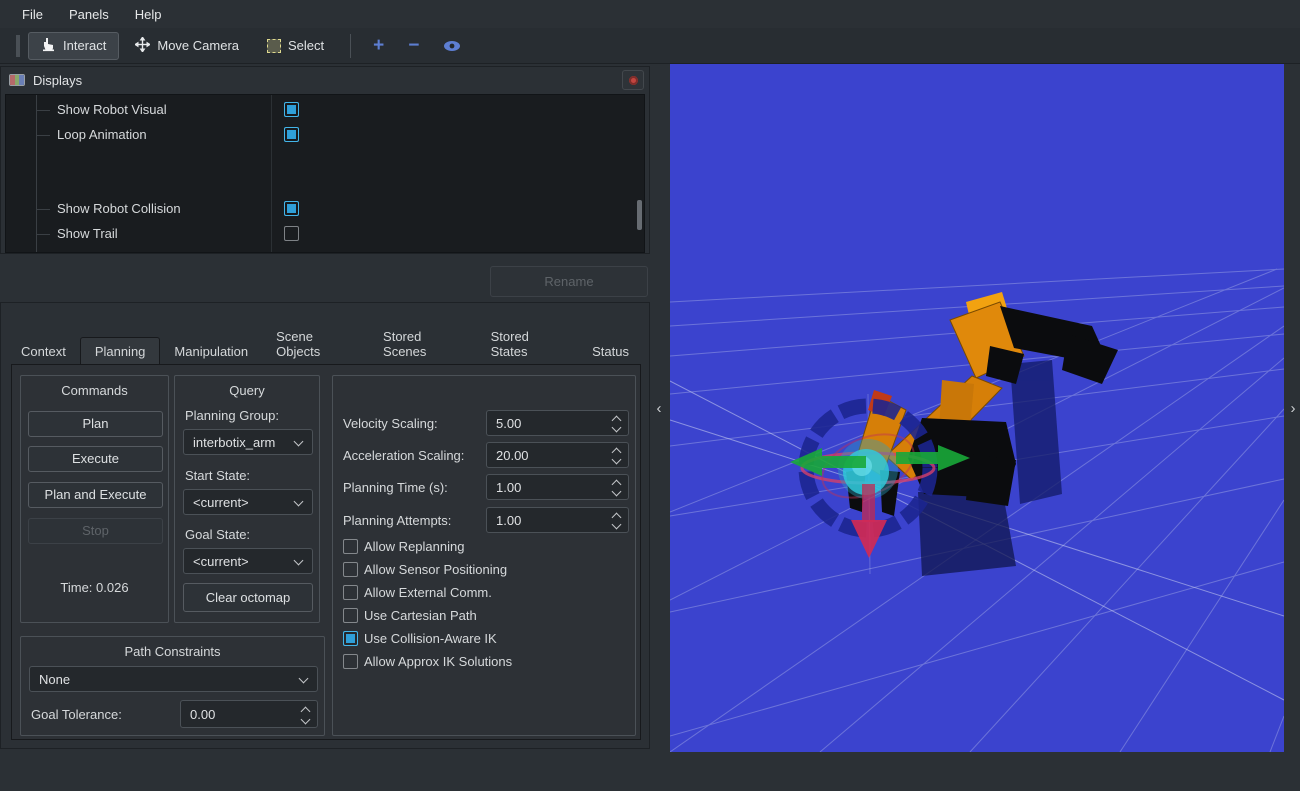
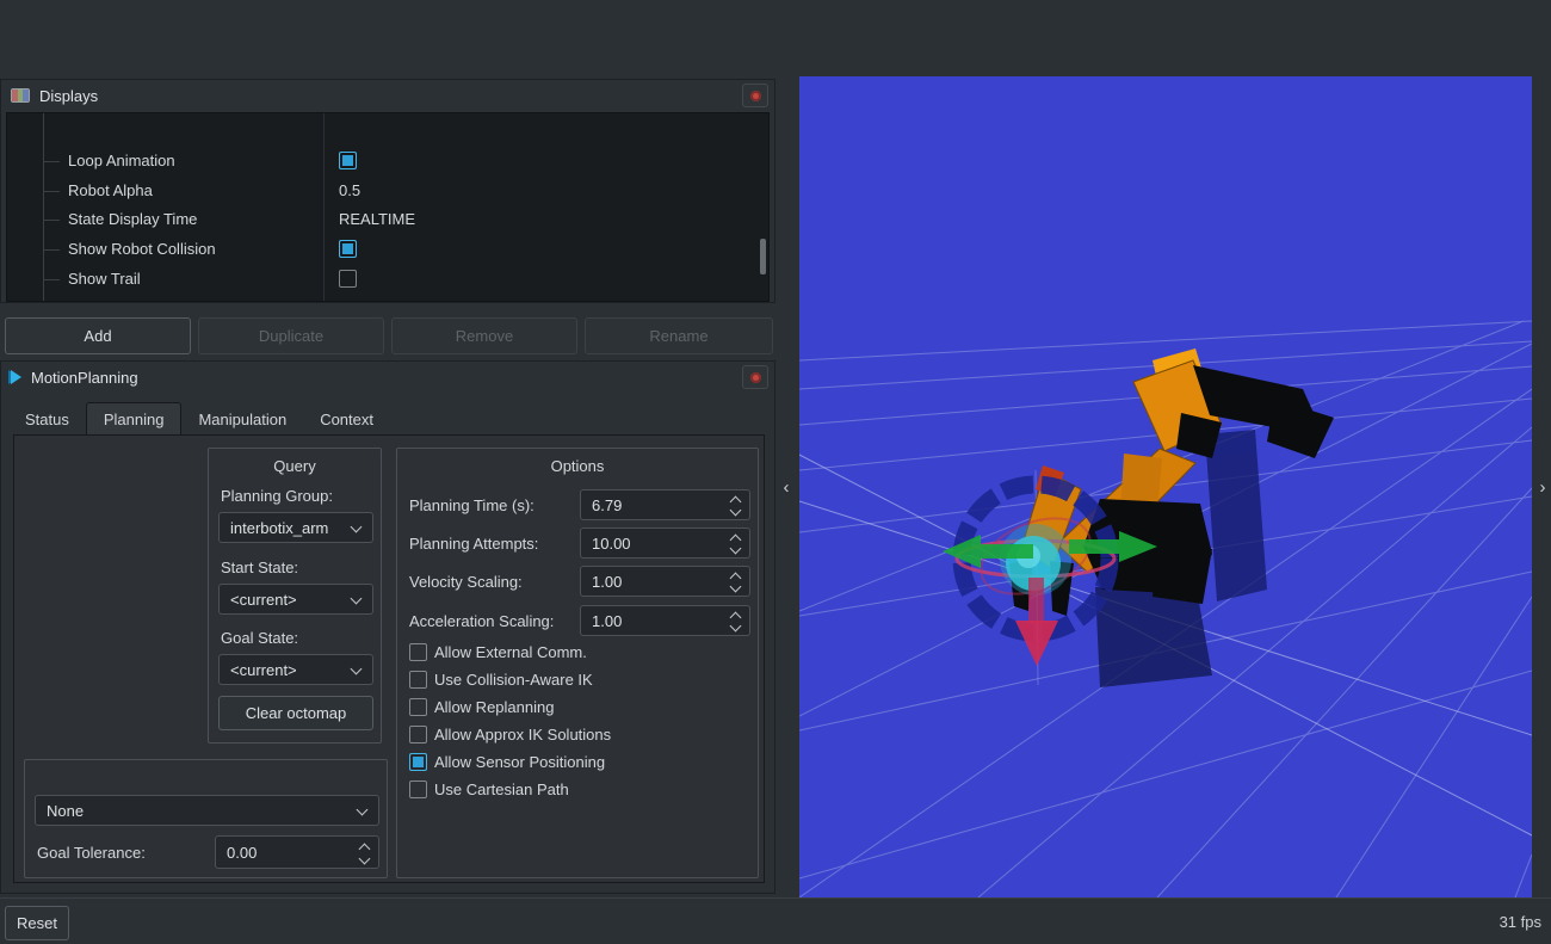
- File
- Panels
- Help
- Interact
- Move Camera
- Select
- +
- −
  Displays
- Show Robot Visual
  Loop Animation
+ Robot Alpha
+ 0.5
+ State Display Time
+ REALTIME
  Show Robot Collision
  Show Trail
+ Add
+ Duplicate
+ Remove
  Rename
+ MotionPlanning
- Context
+ Status
  Planning
  Manipulation
- Scene Objects
- Stored Scenes
- Stored States
- Status
+ Context
- Commands
- Plan
- Execute
- Plan and Execute
- Stop
- Time: 0.026
  Query
  Planning Group:
  interbotix_arm
  Start State:
  <current>
  Goal State:
  <current>
  Clear octomap
+ Options
- Velocity Scaling:
+ Planning Time (s):
- 5.00
+ 6.79
- Acceleration Scaling:
+ Planning Attempts:
- 20.00
+ 10.00
- Planning Time (s):
+ Velocity Scaling:
  1.00
- Planning Attempts:
+ Acceleration Scaling:
  1.00
- Allow Replanning
+ Allow External Comm.
- Allow Sensor Positioning
+ Use Collision-Aware IK
- Allow External Comm.
+ Allow Replanning
- Use Cartesian Path
+ Allow Approx IK Solutions
- Use Collision-Aware IK
+ Allow Sensor Positioning
- Allow Approx IK Solutions
+ Use Cartesian Path
- Path Constraints
  None
  Goal Tolerance:
  0.00
  ‹
  ›
+ Reset
+ 31 fps
